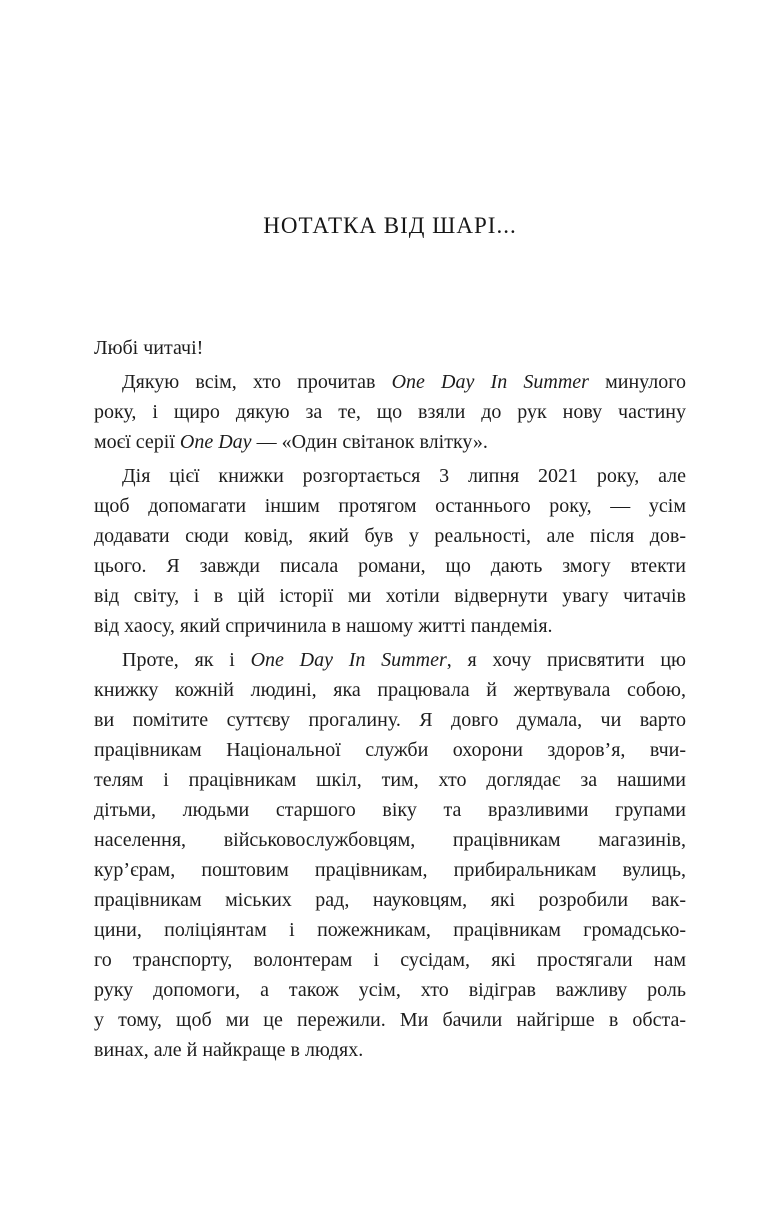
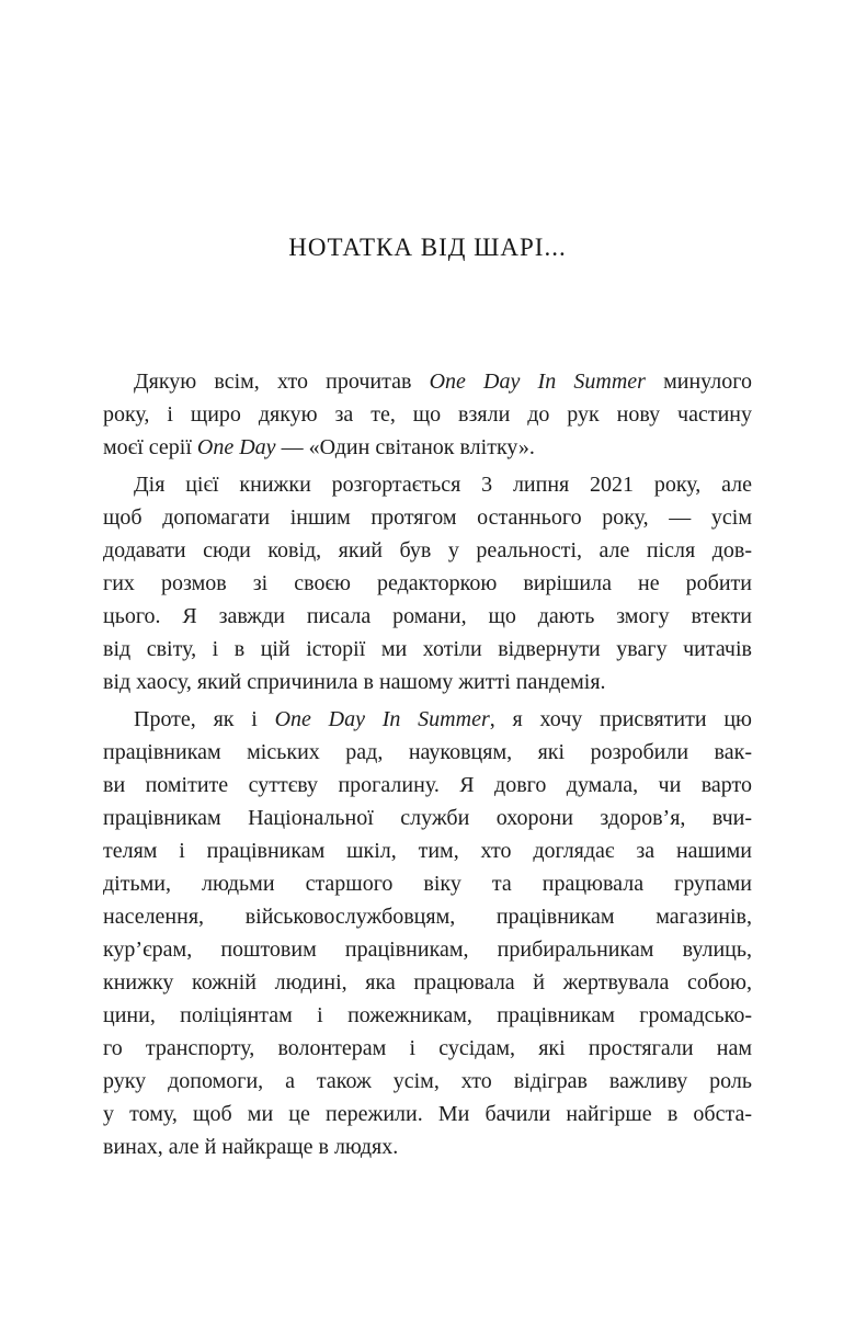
  НОТАТКА ВІД ШАРІ...
- Любі читачі!
  Дякую всім, хто прочитав One Day In Summer минулого
  року, і щиро дякую за те, що взяли до рук нову частину
  моєї серії One Day — «Один світанок влітку».
  Дія цієї книжки розгортається 3 липня 2021 року, але
  щоб допомагати іншим протягом останнього року, — усім
  додавати сюди ковід, який був у реальності, але після дов-
+ гих розмов зі своєю редакторкою вирішила не робити
  цього. Я завжди писала романи, що дають змогу втекти
  від світу, і в цій історії ми хотіли відвернути увагу читачів
  від хаосу, який спричинила в нашому житті пандемія.
  Проте, як і One Day In Summer, я хочу присвятити цю
- книжку кожній людині, яка працювала й жертвувала собою,
+ працівникам міських рад, науковцям, які розробили вак-
  ви помітите суттєву прогалину. Я довго думала, чи варто
  працівникам Національної служби охорони здоров’я, вчи-
  телям і працівникам шкіл, тим, хто доглядає за нашими
- дітьми, людьми старшого віку та вразливими групами
+ дітьми, людьми старшого віку та працювала групами
  населення, військовослужбовцям, працівникам магазинів,
  кур’єрам, поштовим працівникам, прибиральникам вулиць,
- працівникам міських рад, науковцям, які розробили вак-
+ книжку кожній людині, яка працювала й жертвувала собою,
  цини, поліціянтам і пожежникам, працівникам громадсько-
  го транспорту, волонтерам і сусідам, які простягали нам
  руку допомоги, а також усім, хто відіграв важливу роль
  у тому, щоб ми це пережили. Ми бачили найгірше в обста-
  винах, але й найкраще в людях.
